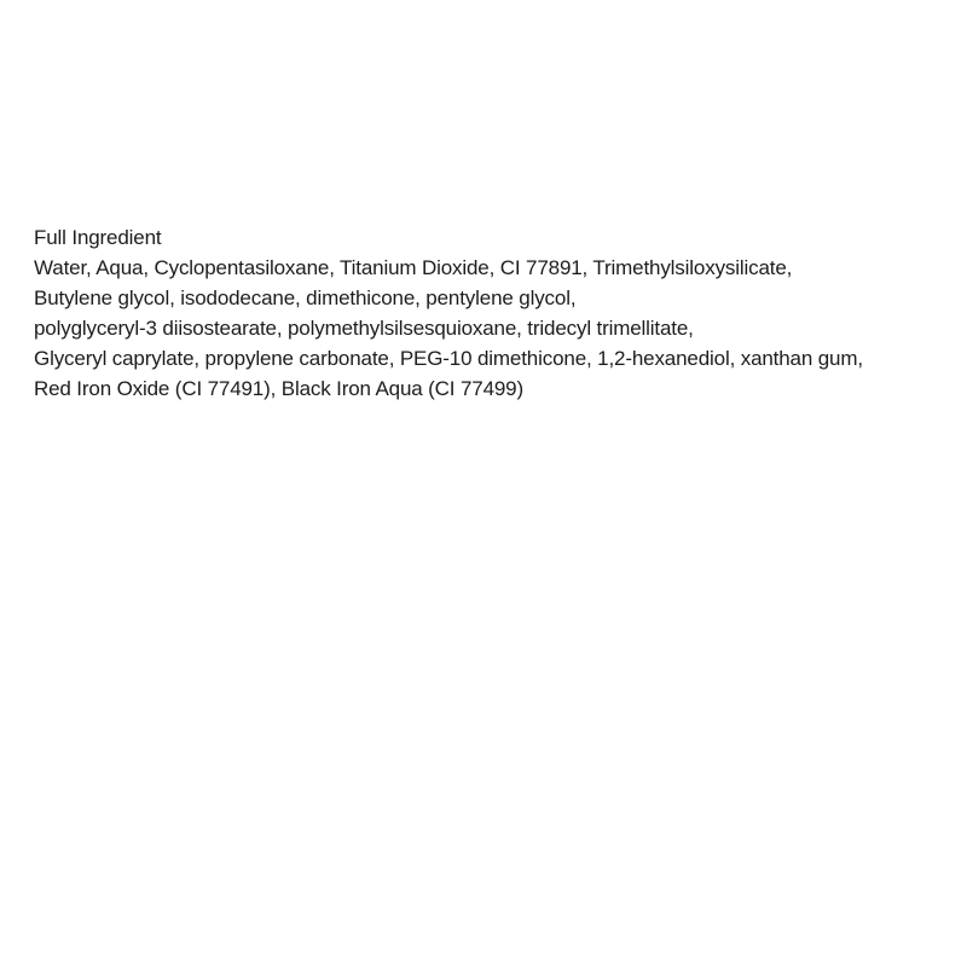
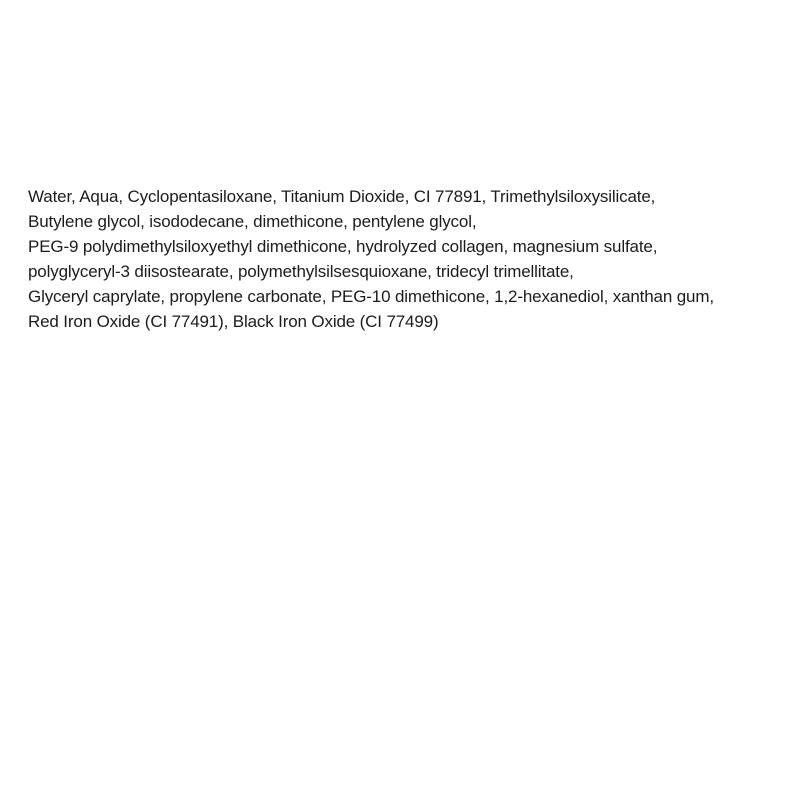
- Full Ingredient
  Water, Aqua, Cyclopentasiloxane, Titanium Dioxide, CI 77891, Trimethylsiloxysilicate,
  Butylene glycol, isododecane, dimethicone, pentylene glycol,
+ PEG-9 polydimethylsiloxyethyl dimethicone, hydrolyzed collagen, magnesium sulfate,
  polyglyceryl-3 diisostearate, polymethylsilsesquioxane, tridecyl trimellitate,
  Glyceryl caprylate, propylene carbonate, PEG-10 dimethicone, 1,2-hexanediol, xanthan gum,
- Red Iron Oxide (CI 77491), Black Iron Aqua (CI 77499)
+ Red Iron Oxide (CI 77491), Black Iron Oxide (CI 77499)
